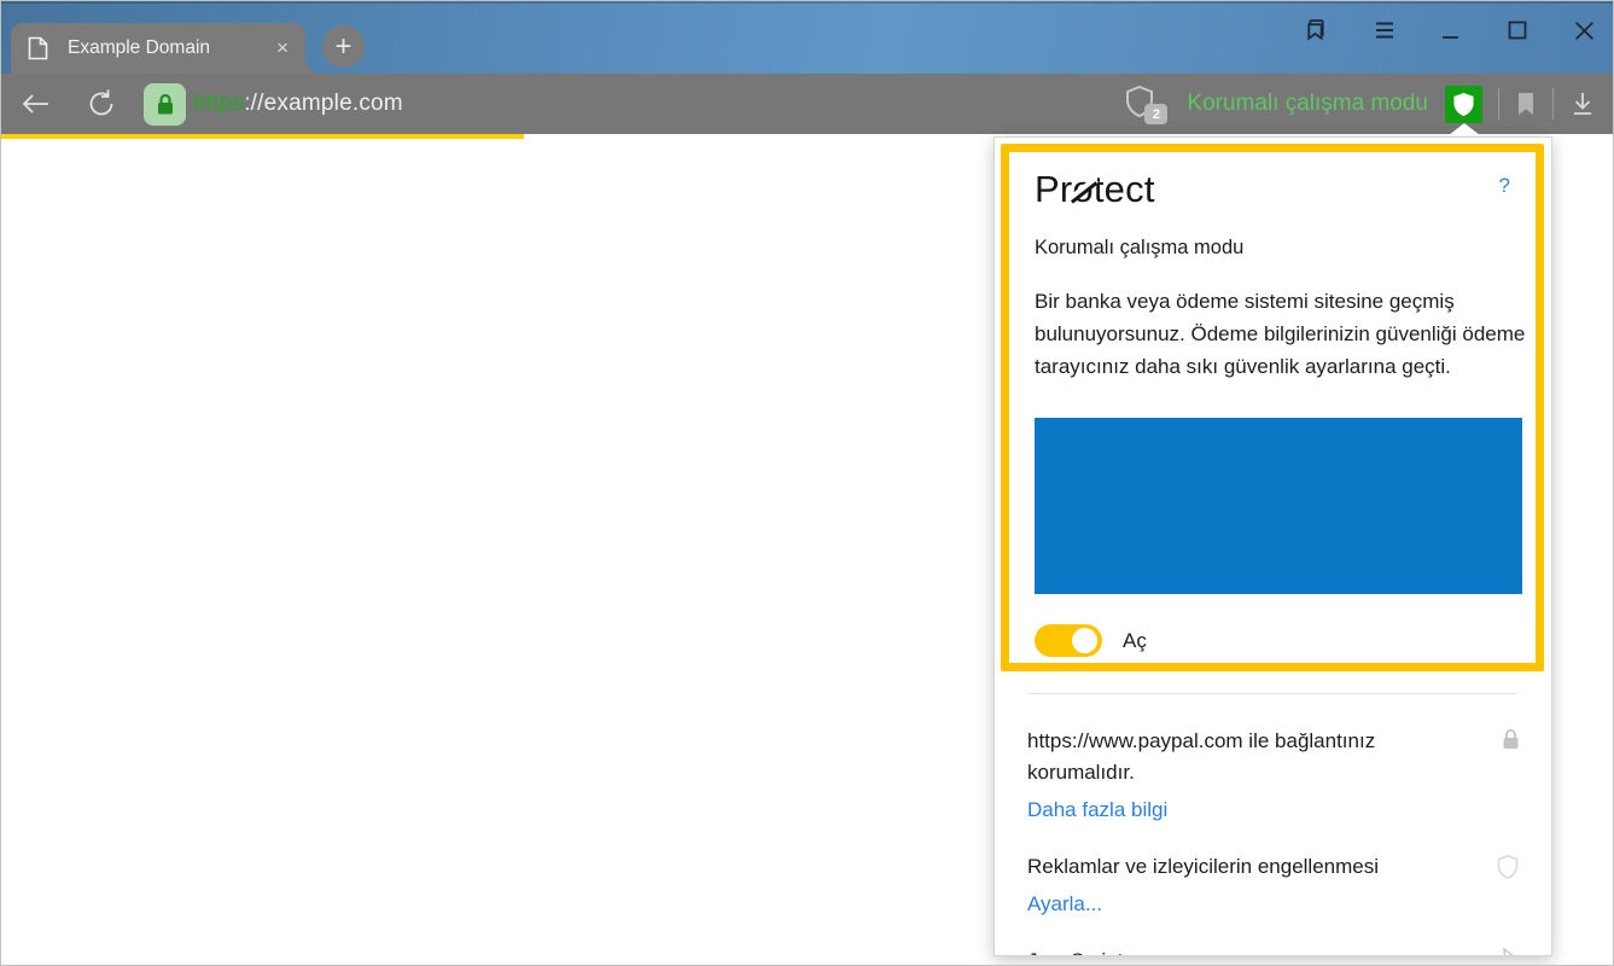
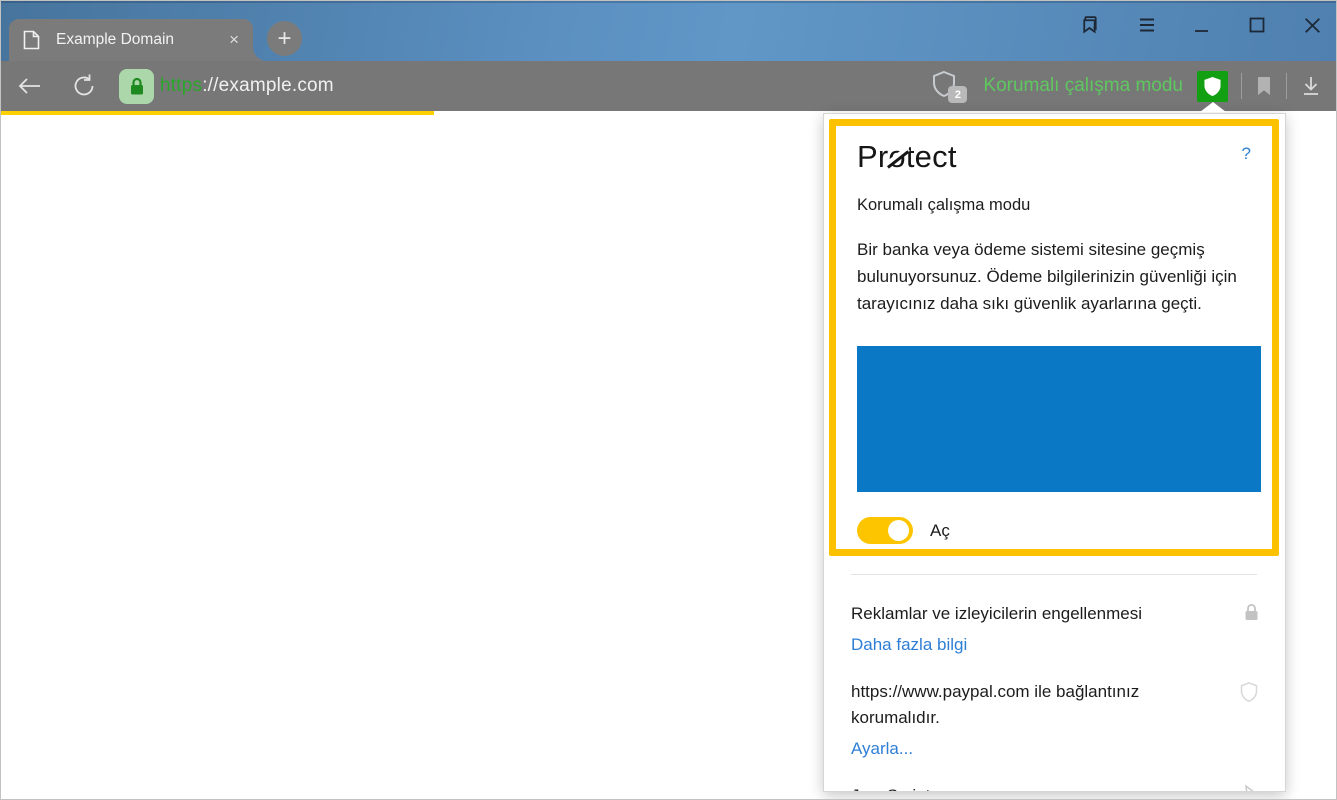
  Example Domain
  ×
  +
  https://example.com
  2
  Korumalı çalışma modu
  Protect
  ?
  Korumalı çalışma modu
- Bir banka veya ödeme sistemi sitesine geçmiş bulunuyorsunuz. Ödeme bilgilerinizin güvenliği ödeme tarayıcınız daha sıkı güvenlik ayarlarına geçti.
+ Bir banka veya ödeme sistemi sitesine geçmiş bulunuyorsunuz. Ödeme bilgilerinizin güvenliği için tarayıcınız daha sıkı güvenlik ayarlarına geçti.
  Aç
- https://www.paypal.com ile bağlantınız korumalıdır.
+ Reklamlar ve izleyicilerin engellenmesi
  Daha fazla bilgi
- Reklamlar ve izleyicilerin engellenmesi
+ https://www.paypal.com ile bağlantınız korumalıdır.
  Ayarla...
